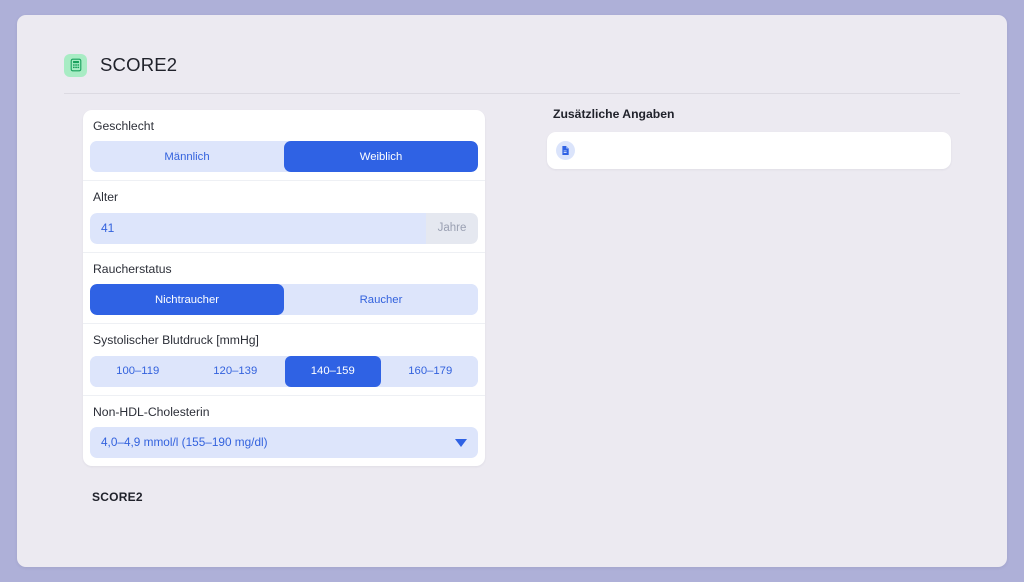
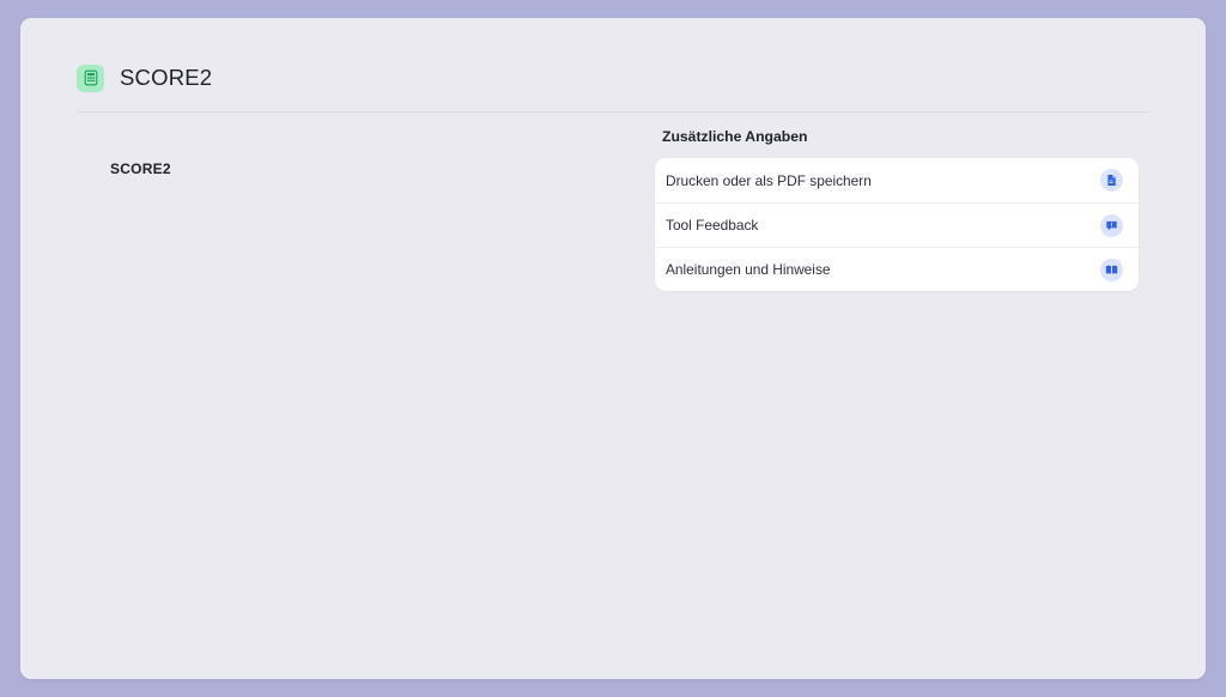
  SCORE2
- Geschlecht
- Männlich
- Weiblich
- Alter
- 41
- Jahre
- Raucherstatus
- Nichtraucher
- Raucher
- Systolischer Blutdruck [mmHg]
- 100–119
- 120–139
- 140–159
- 160–179
- Non-HDL-Cholesterin
- 4,0–4,9 mmol/l (155–190 mg/dl)
  SCORE2
  Zusätzliche Angaben
+ Drucken oder als PDF speichern
+ Tool Feedback
+ Anleitungen und Hinweise
